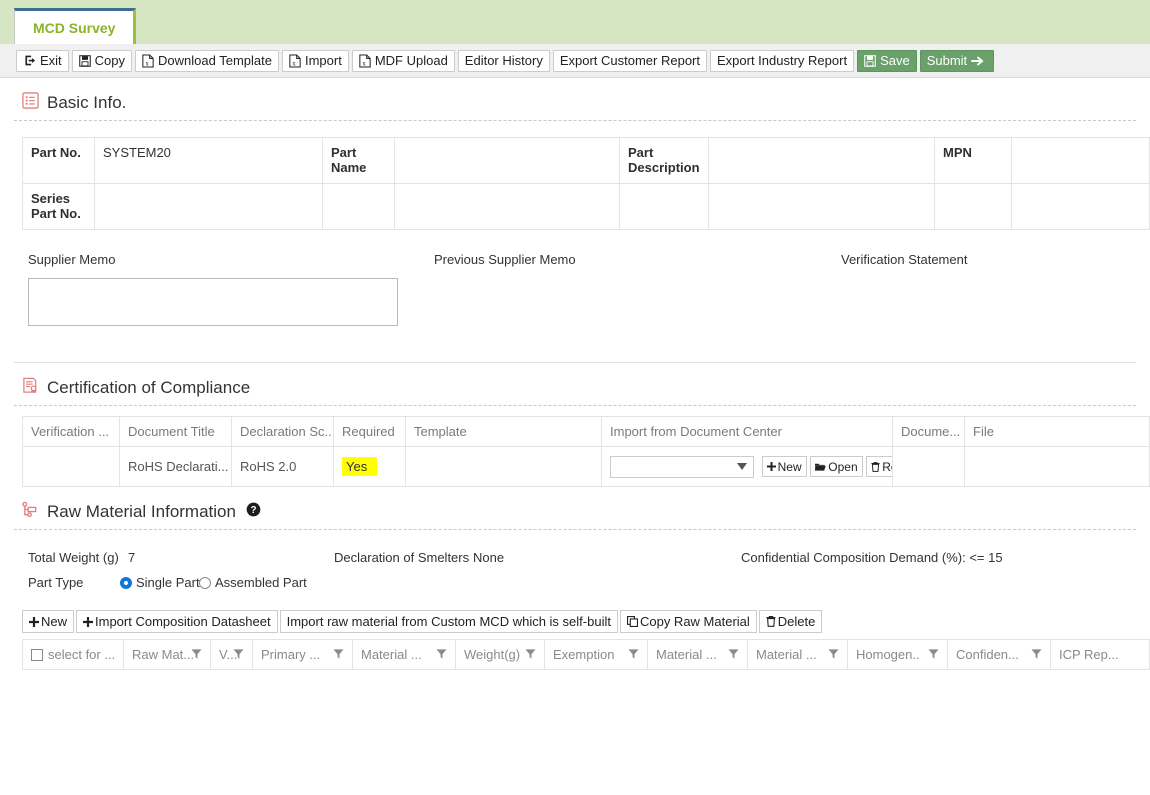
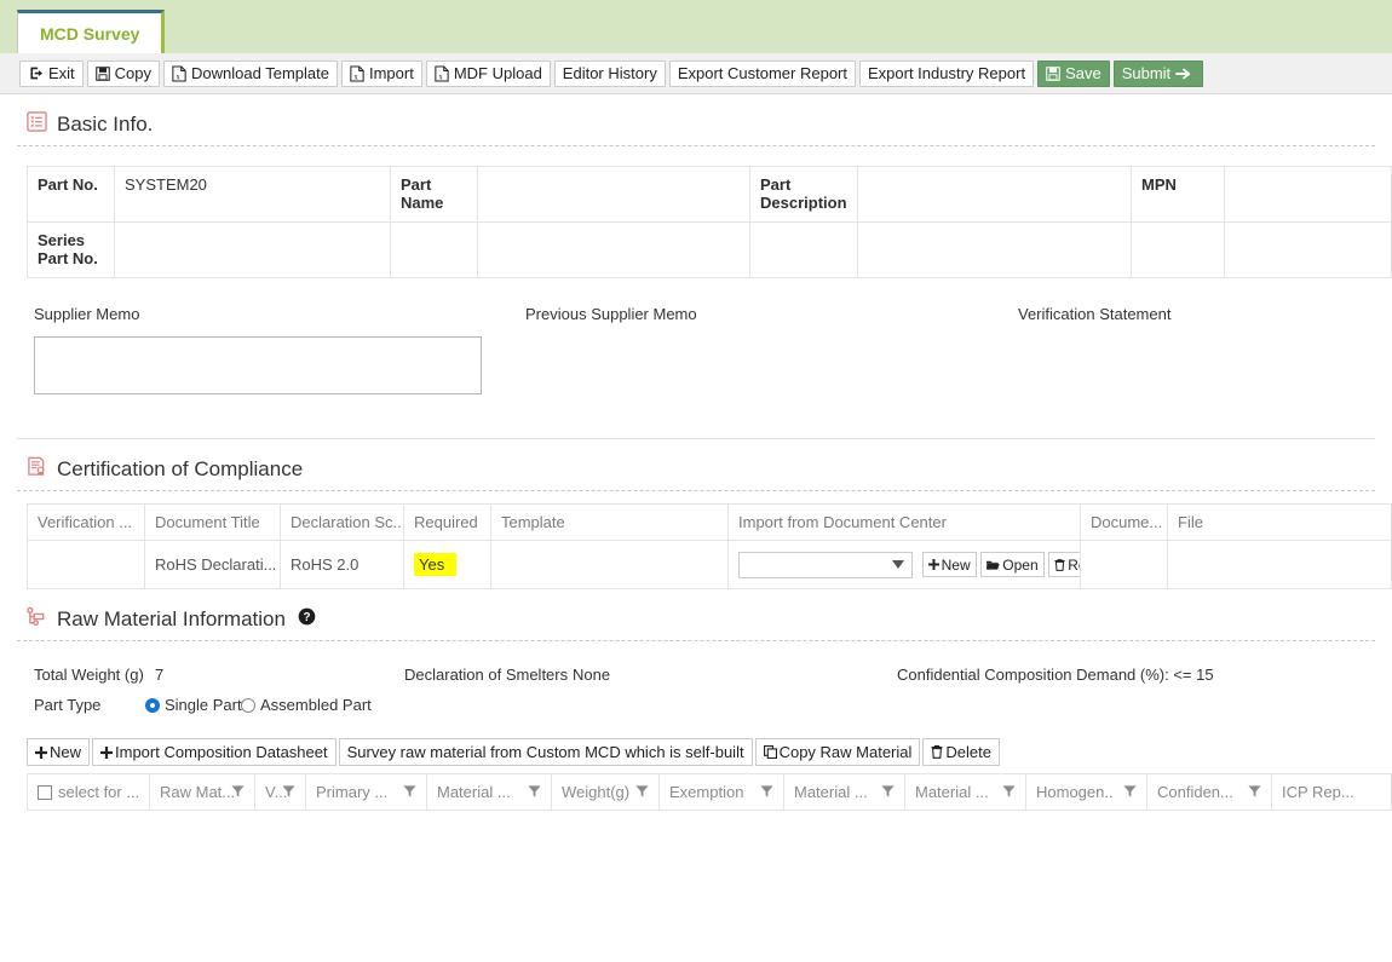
  MCD Survey
  Exit
  Copy
  Download Template
  Import
  MDF Upload
  Editor History
  Export Customer Report
  Export Industry Report
  Save
  Submit
  Basic Info.
  Part No.	SYSTEM20	Part Name		Part Description		MPN
  Series Part No.
  Supplier Memo
  Previous Supplier Memo
  Verification Statement
  Certification of Compliance
  Verification ...	Document Title	Declaration Sc..	Required	Template	Import from Document Center	Docume...	File
  	RoHS Declarati...	RoHS 2.0	Yes		New Open R
  Raw Material Information
  ?
  Total Weight (g)
  7
  Declaration of Smelters
  None
  Confidential Composition Demand (%): <= 15
  Part Type
  Single Part
  Assembled Part
  New
  Import Composition Datasheet
- Import raw material from Custom MCD which is self-built
+ Survey raw material from Custom MCD which is self-built
  Copy Raw Material
  Delete
  select for ...	Raw Mat...	V...	Primary ...	Material ...	Weight(g)	Exemption	Material ...	Material ...	Homogen..	Confiden...	ICP Rep...
